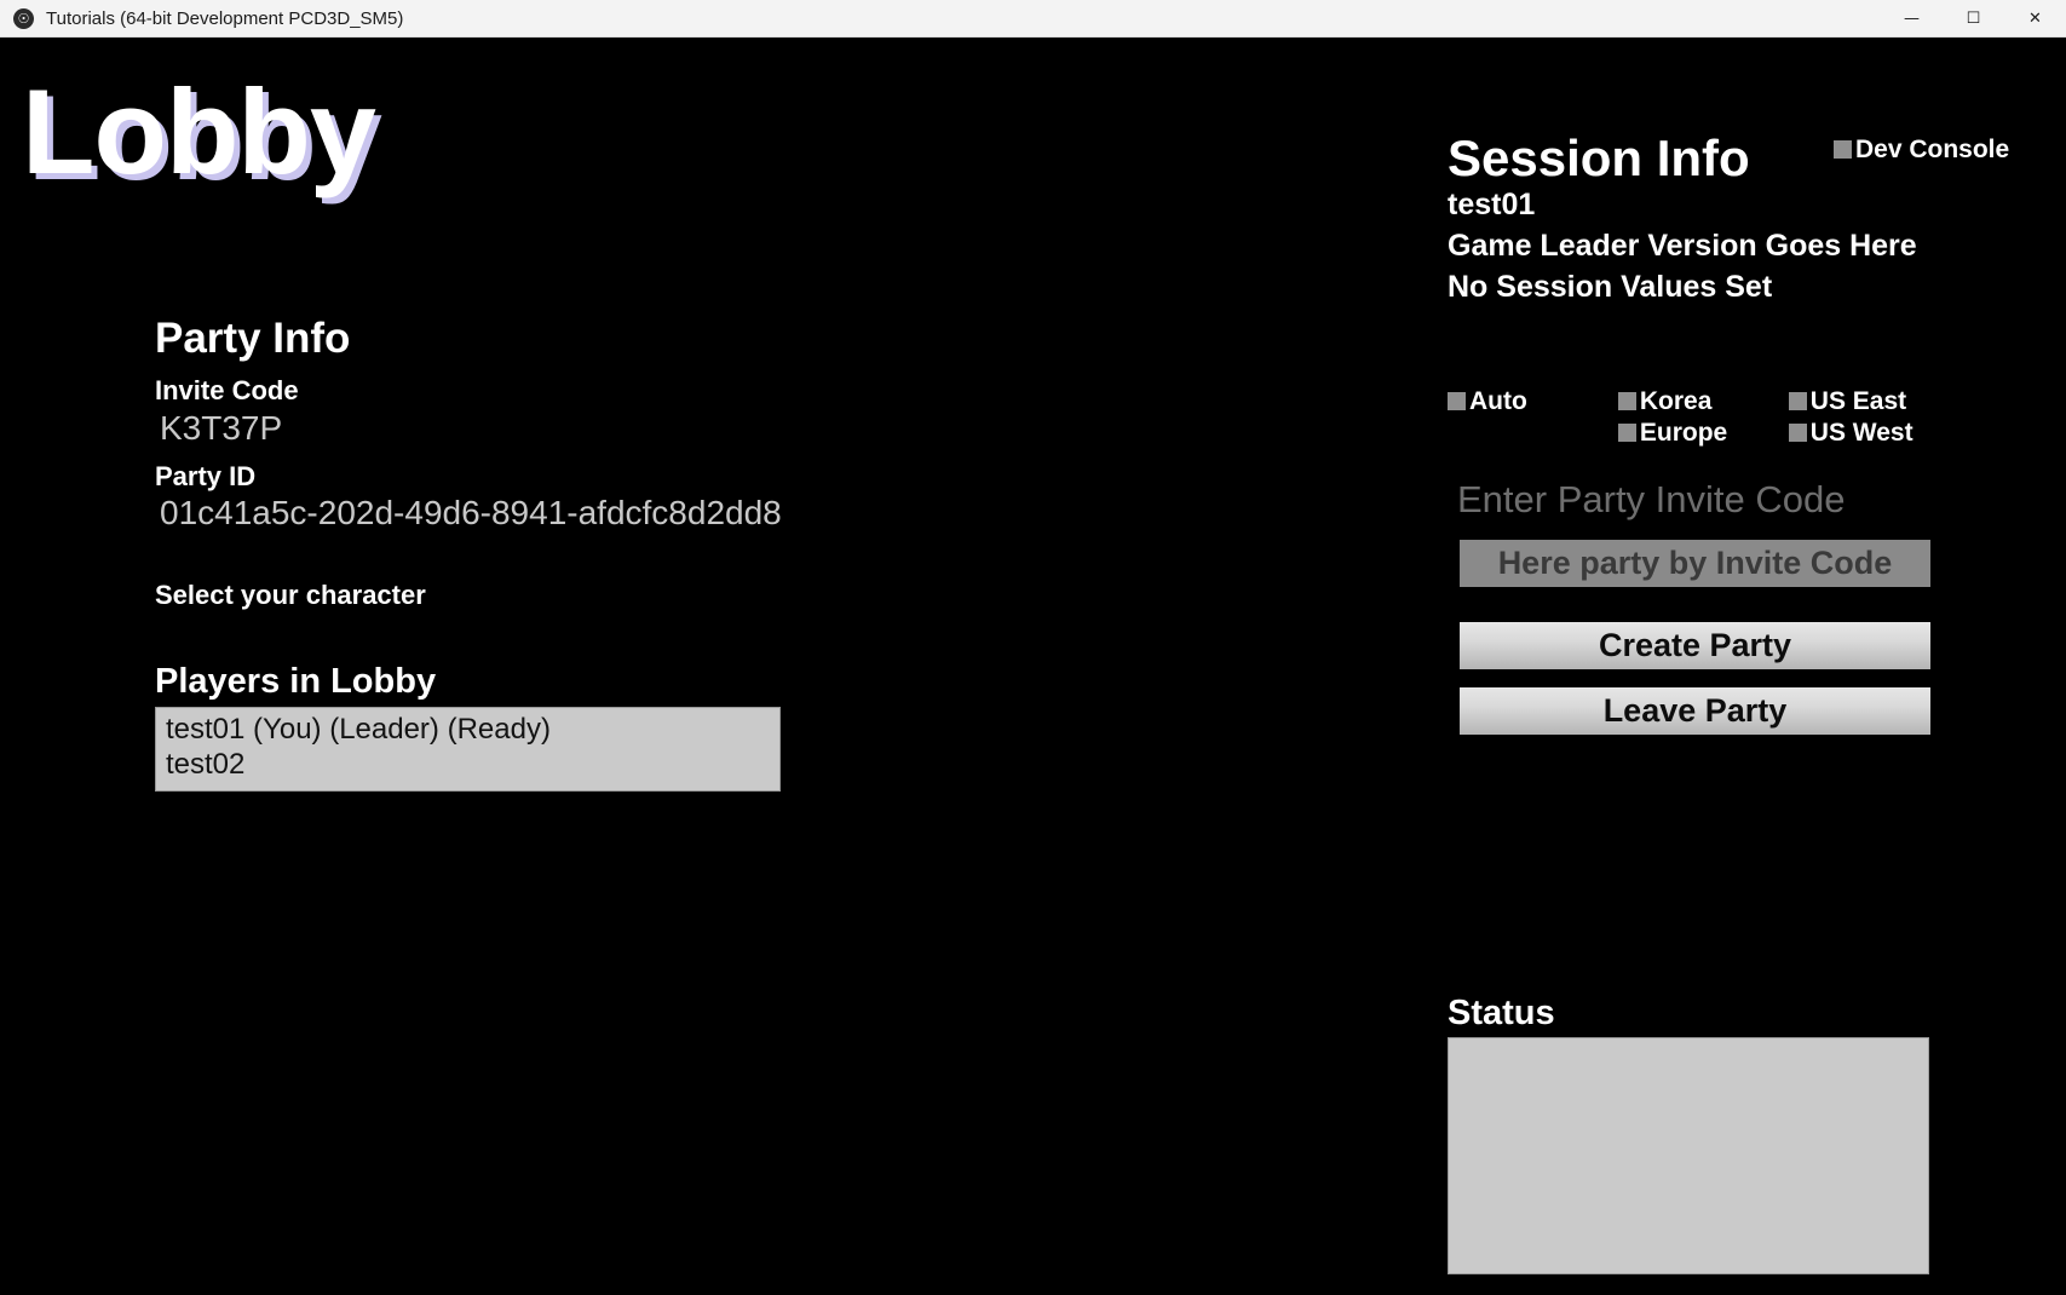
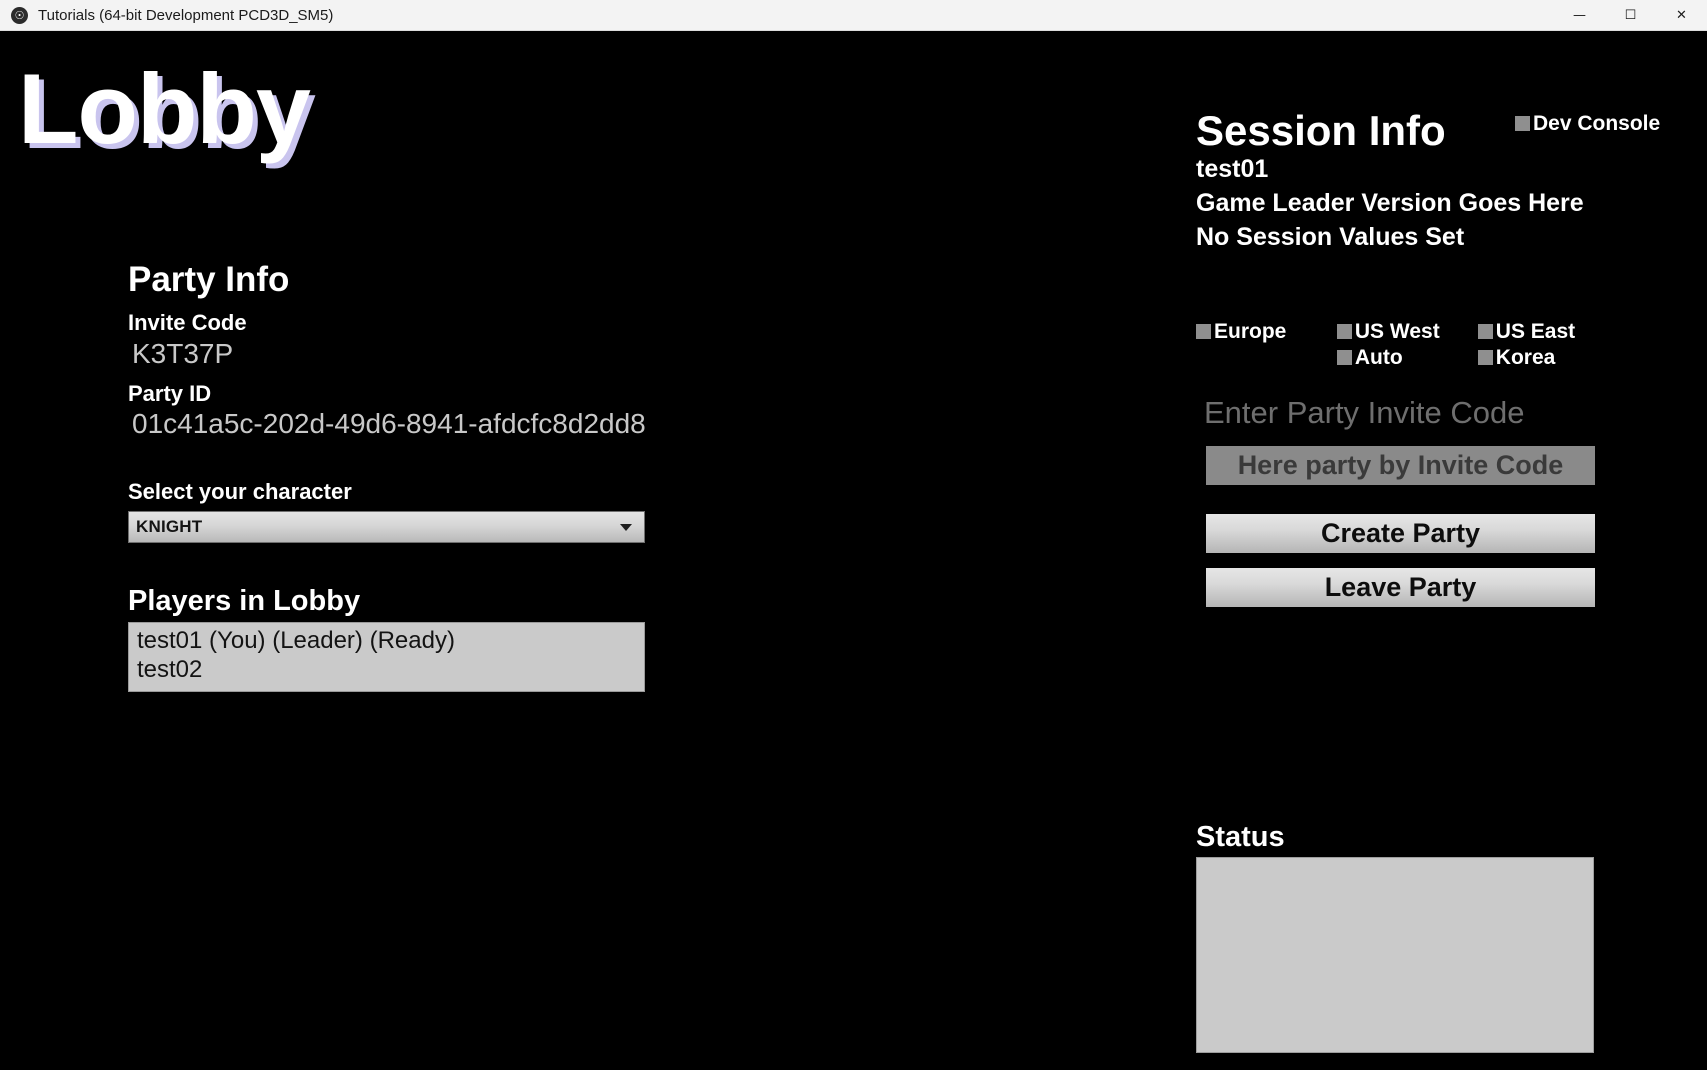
  ☉
  Tutorials (64-bit Development PCD3D_SM5)
  —
  ☐
  ✕
  Lobby
  Party Info
  Invite Code
  K3T37P
  Party ID
  01c41a5c-202d-49d6-8941-afdcfc8d2dd8
  Select your character
+ KNIGHT
  Players in Lobby
  test01 (You) (Leader) (Ready)
  test02
  Session Info
  test01
  Game Leader Version Goes Here
  No Session Values Set
  Dev Console
- Auto
+ Europe
- Korea
+ US West
  US East
- Europe
+ Auto
- US West
+ Korea
  Enter Party Invite Code
  Here party by Invite Code
  Create Party
  Leave Party
  Status
